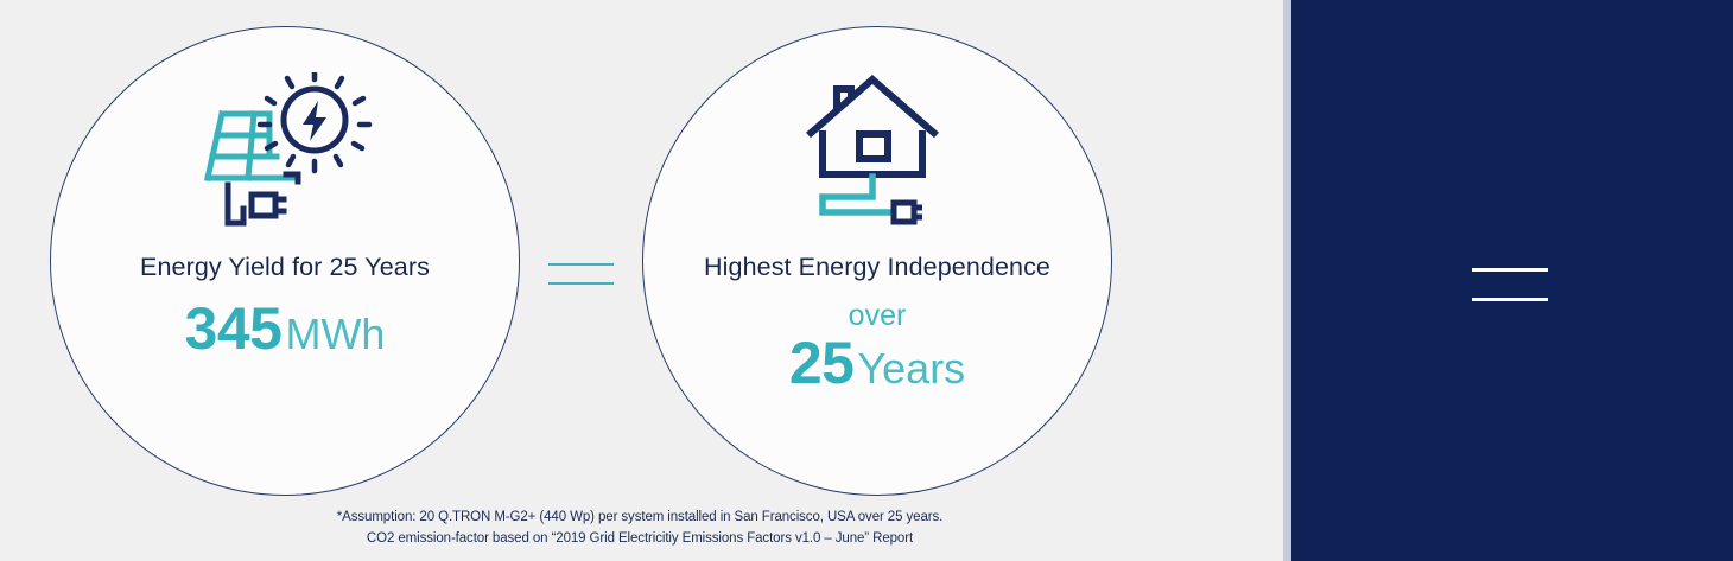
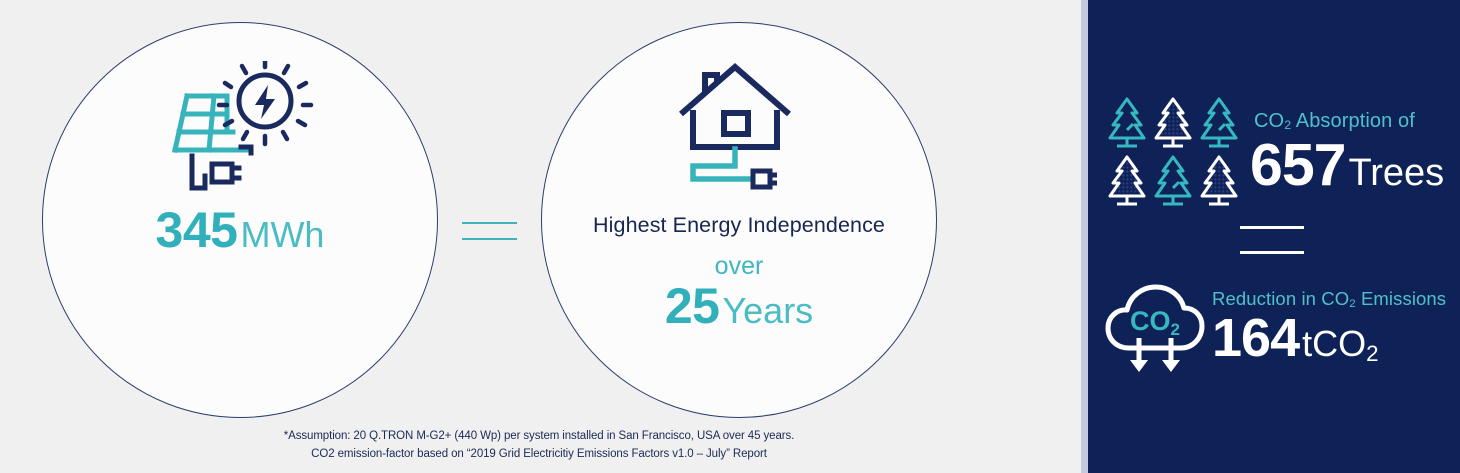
- Energy Yield for 25 Years
  345MWh
  Highest Energy Independence
  over
  25Years
- *Assumption: 20 Q.TRON M-G2+ (440 Wp) per system installed in San Francisco, USA over 25 years.
+ *Assumption: 20 Q.TRON M-G2+ (440 Wp) per system installed in San Francisco, USA over 45 years.
- CO2 emission-factor based on “2019 Grid Electricitiy Emissions Factors v1.0 – June” Report
+ CO2 emission-factor based on “2019 Grid Electricitiy Emissions Factors v1.0 – July” Report
+ CO2 Absorption of
+ 657Trees
+ CO2
+ Reduction in CO2 Emissions
+ 164tCO2
